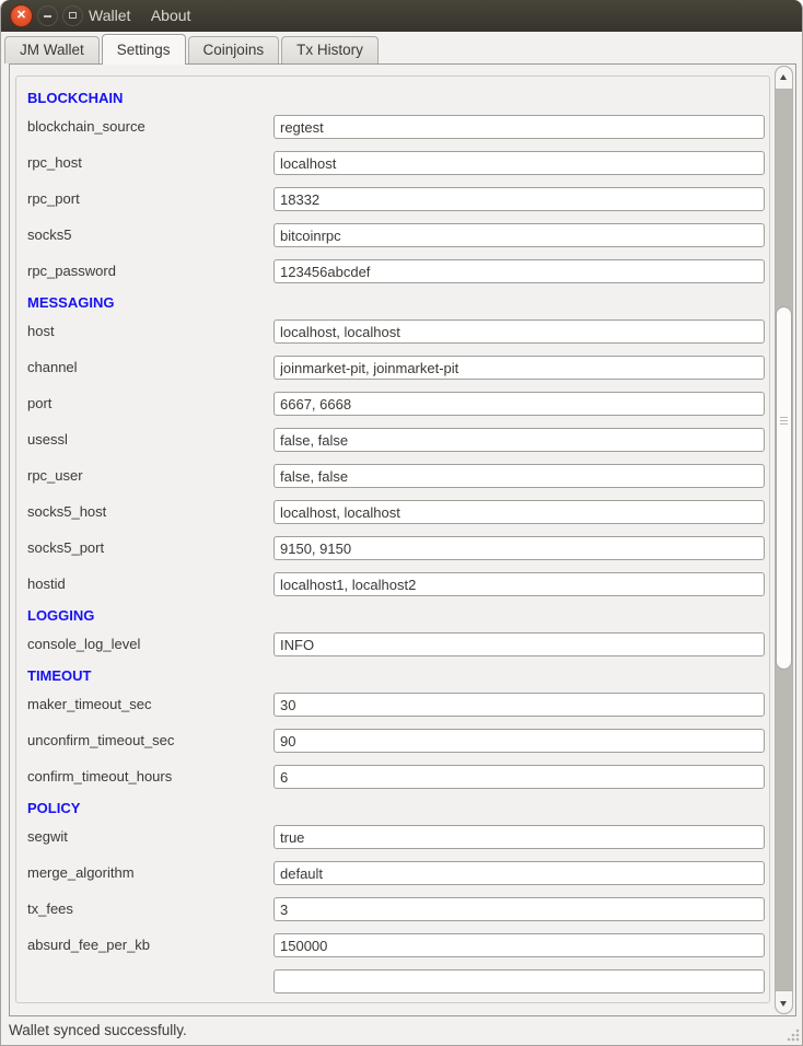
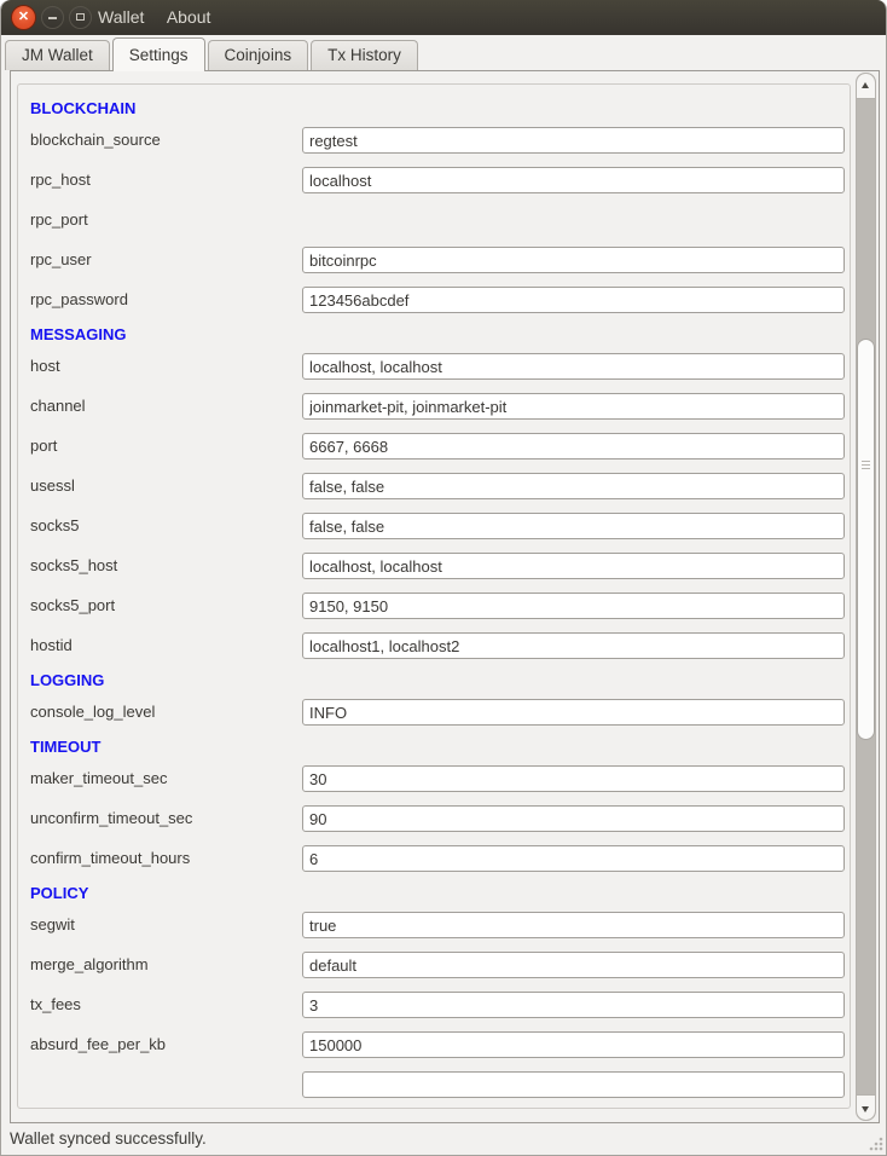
  ✕
  Wallet About
  JM Wallet
  Settings
  Coinjoins
  Tx History
  BLOCKCHAIN
  blockchain_source
  regtest
  rpc_host
  localhost
  rpc_port
- 18332
- socks5
+ rpc_user
  bitcoinrpc
  rpc_password
  123456abcdef
  MESSAGING
  host
  localhost, localhost
  channel
  joinmarket-pit, joinmarket-pit
  port
  6667, 6668
  usessl
  false, false
- rpc_user
+ socks5
  false, false
  socks5_host
  localhost, localhost
  socks5_port
  9150, 9150
  hostid
  localhost1, localhost2
  LOGGING
  console_log_level
  INFO
  TIMEOUT
  maker_timeout_sec
  30
  unconfirm_timeout_sec
  90
  confirm_timeout_hours
  6
  POLICY
  segwit
  true
  merge_algorithm
  default
  tx_fees
  3
  absurd_fee_per_kb
  150000
  Wallet synced successfully.
